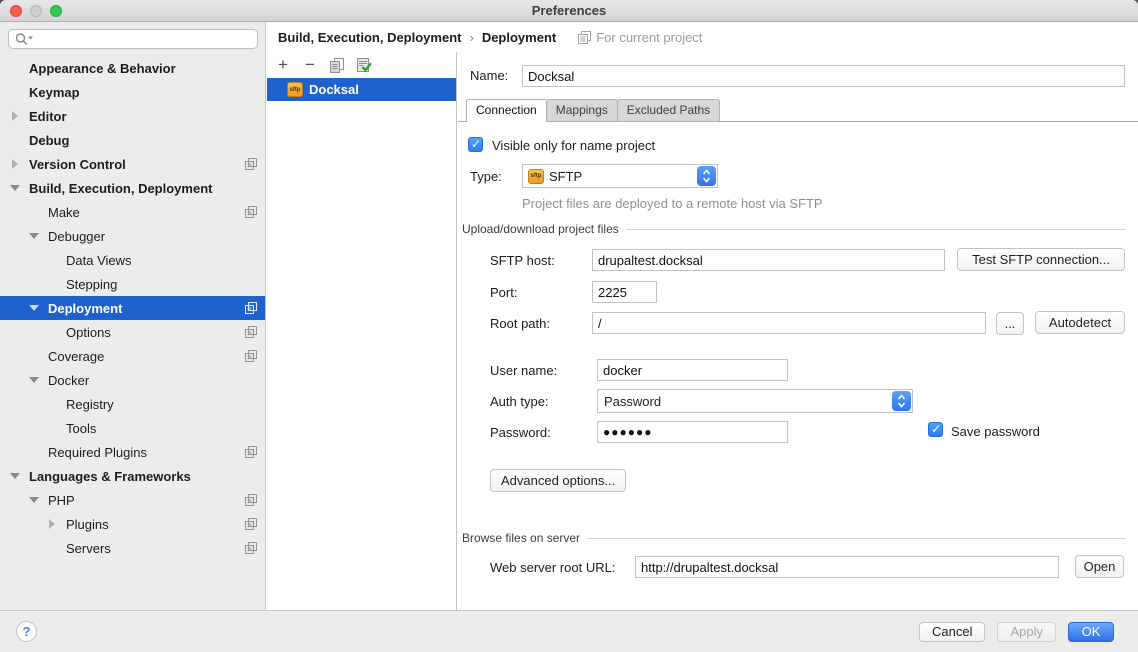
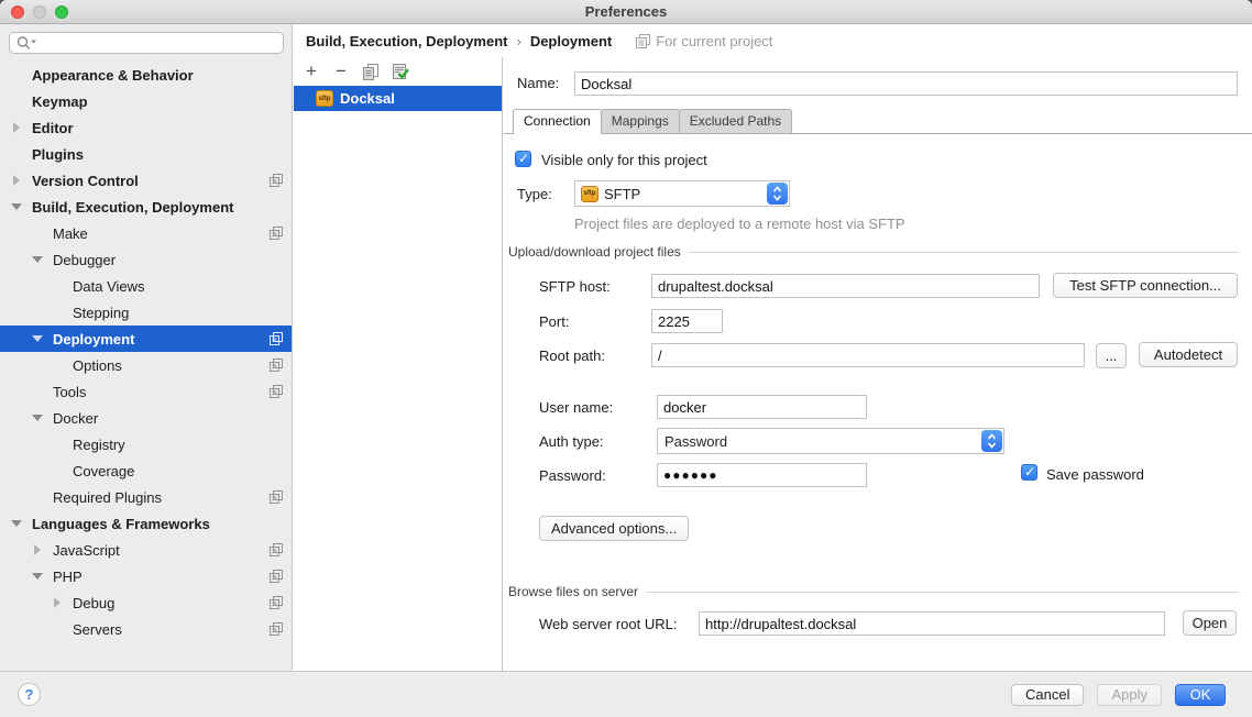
  Preferences
  Appearance & Behavior
  Keymap
  Editor
- Debug
+ Plugins
  Version Control
  Build, Execution, Deployment
  Make
  Debugger
  Data Views
  Stepping
  Deployment
  Options
- Coverage
+ Tools
  Docker
  Registry
- Tools
+ Coverage
  Required Plugins
  Languages & Frameworks
+ JavaScript
  PHP
- Plugins
+ Debug
  Servers
  Build, Execution, Deployment
  ›
  Deployment
  For current project
  +
  −
  Docksal
  Name:
  Docksal
  Connection
  Mappings
  Excluded Paths
- Visible only for name project
+ Visible only for this project
  Type:
  SFTP
  Project files are deployed to a remote host via SFTP
  Upload/download project files
  SFTP host:
  drupaltest.docksal
  Test SFTP connection...
  Port:
  2225
  Root path:
  /
  ...
  Autodetect
  User name:
  docker
  Auth type:
  Password
  Password:
  ●●●●●●
  Save password
  Advanced options...
  Browse files on server
  Web server root URL:
  http://drupaltest.docksal
  Open
  ?
  Cancel
  Apply
  OK
